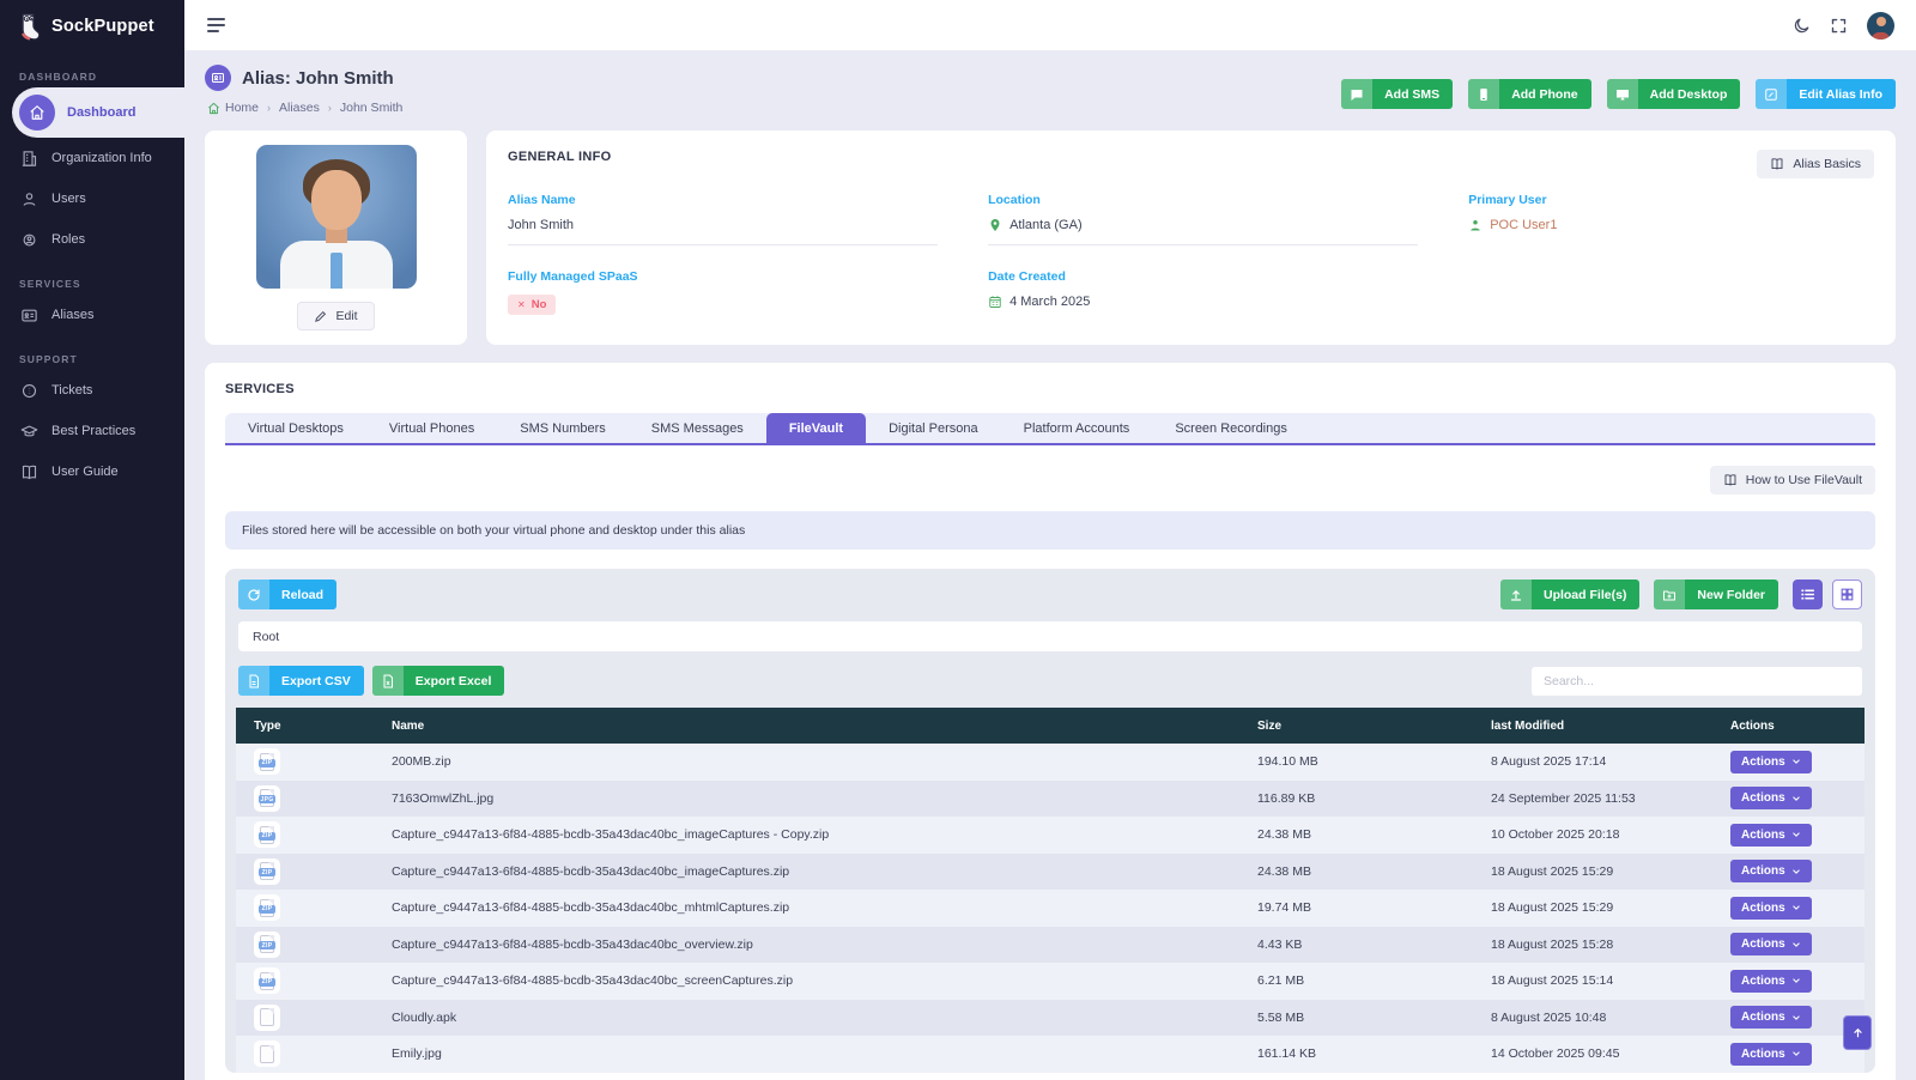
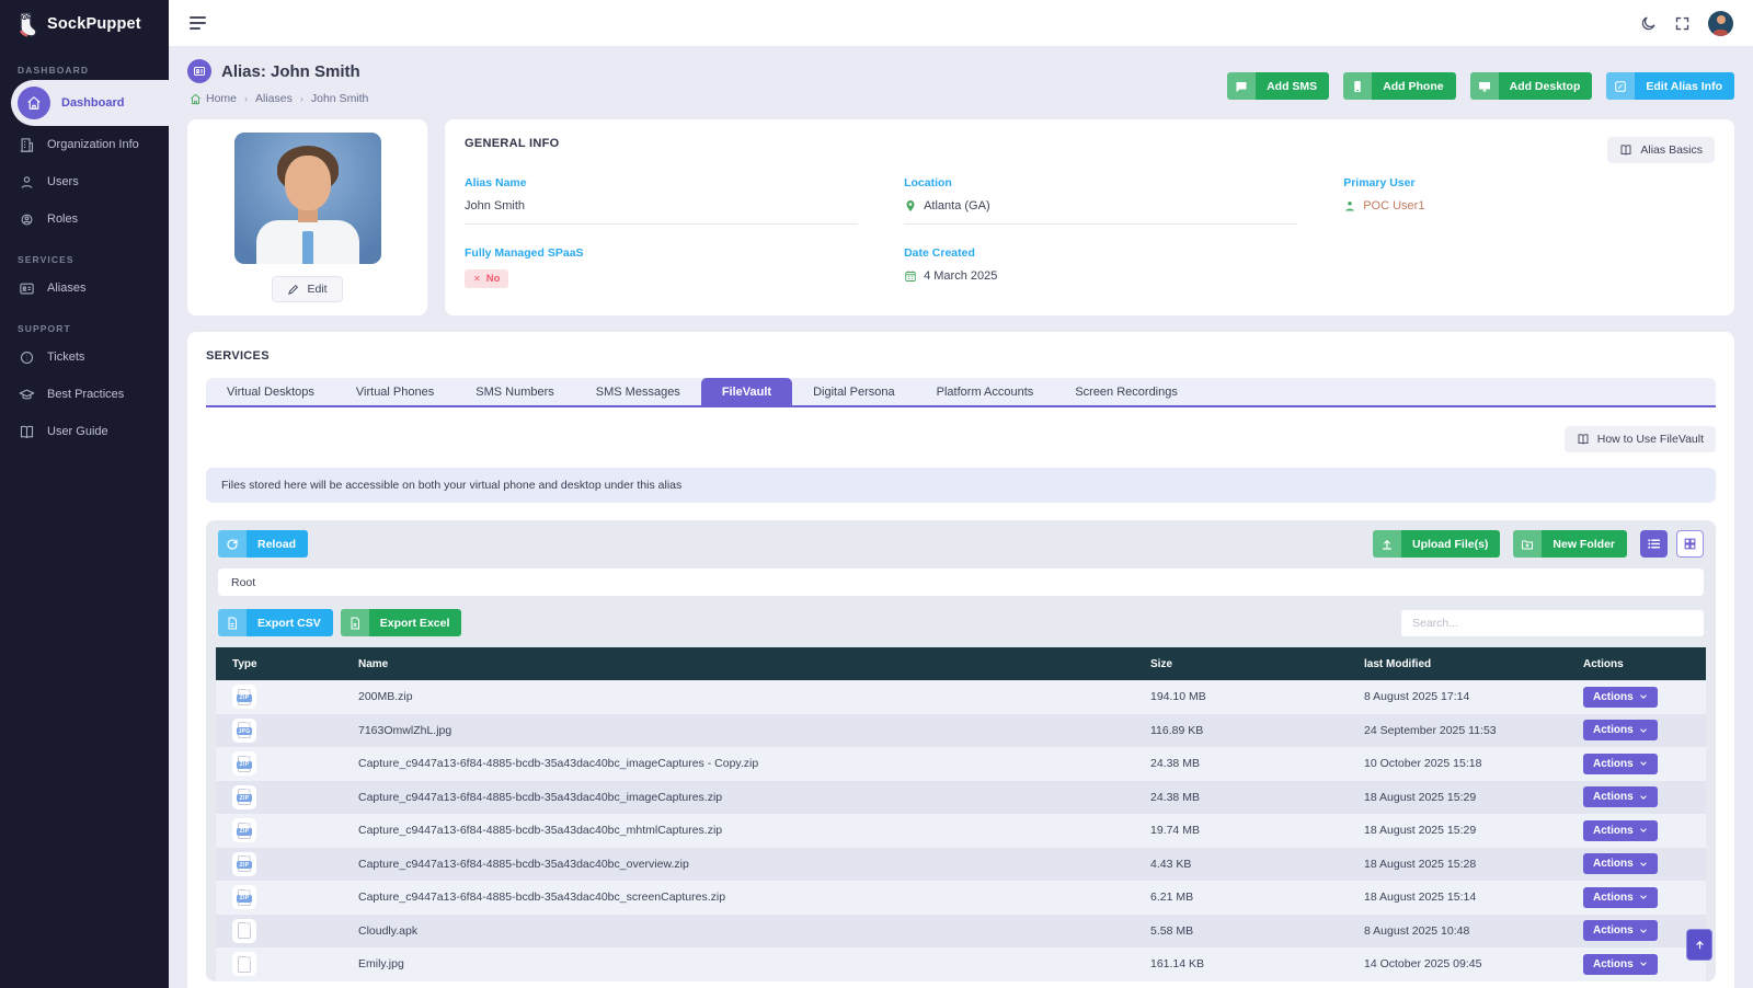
  SockPuppet
  DASHBOARD
  Dashboard
  Organization Info
  Users
  Roles
  SERVICES
  Aliases
  SUPPORT
  Tickets
  Best Practices
  User Guide
  Alias: John Smith
  Home
  ›
  Aliases
  ›
  John Smith
  Add SMS
  Add Phone
  Add Desktop
  Edit Alias Info
  Edit
  GENERAL INFO
  Alias Basics
  Alias Name
  John Smith
  Location
  Atlanta (GA)
  Primary User
  POC User1
  Fully Managed SPaaS
  ✕
  No
  Date Created
  4 March 2025
  SERVICES
  Virtual Desktops
  Virtual Phones
  SMS Numbers
  SMS Messages
  FileVault
  Digital Persona
  Platform Accounts
  Screen Recordings
  How to Use FileVault
  Files stored here will be accessible on both your virtual phone and desktop under this alias
  Reload
  Upload File(s)
  New Folder
  Root
  Export CSV
  Export Excel
  Search...
  Type
  Name
  Size
  last Modified
  Actions
  200MB.zip
  194.10 MB
  8 August 2025 17:14
  Actions
  7163OmwlZhL.jpg
  116.89 KB
  24 September 2025 11:53
  Actions
  Capture_c9447a13-6f84-4885-bcdb-35a43dac40bc_imageCaptures - Copy.zip
  24.38 MB
- 10 October 2025 20:18
+ 10 October 2025 15:18
  Actions
  Capture_c9447a13-6f84-4885-bcdb-35a43dac40bc_imageCaptures.zip
  24.38 MB
  18 August 2025 15:29
  Actions
  Capture_c9447a13-6f84-4885-bcdb-35a43dac40bc_mhtmlCaptures.zip
  19.74 MB
  18 August 2025 15:29
  Actions
  Capture_c9447a13-6f84-4885-bcdb-35a43dac40bc_overview.zip
  4.43 KB
  18 August 2025 15:28
  Actions
  Capture_c9447a13-6f84-4885-bcdb-35a43dac40bc_screenCaptures.zip
  6.21 MB
  18 August 2025 15:14
  Actions
  Cloudly.apk
  5.58 MB
  8 August 2025 10:48
  Actions
  Emily.jpg
  161.14 KB
  14 October 2025 09:45
  Actions
